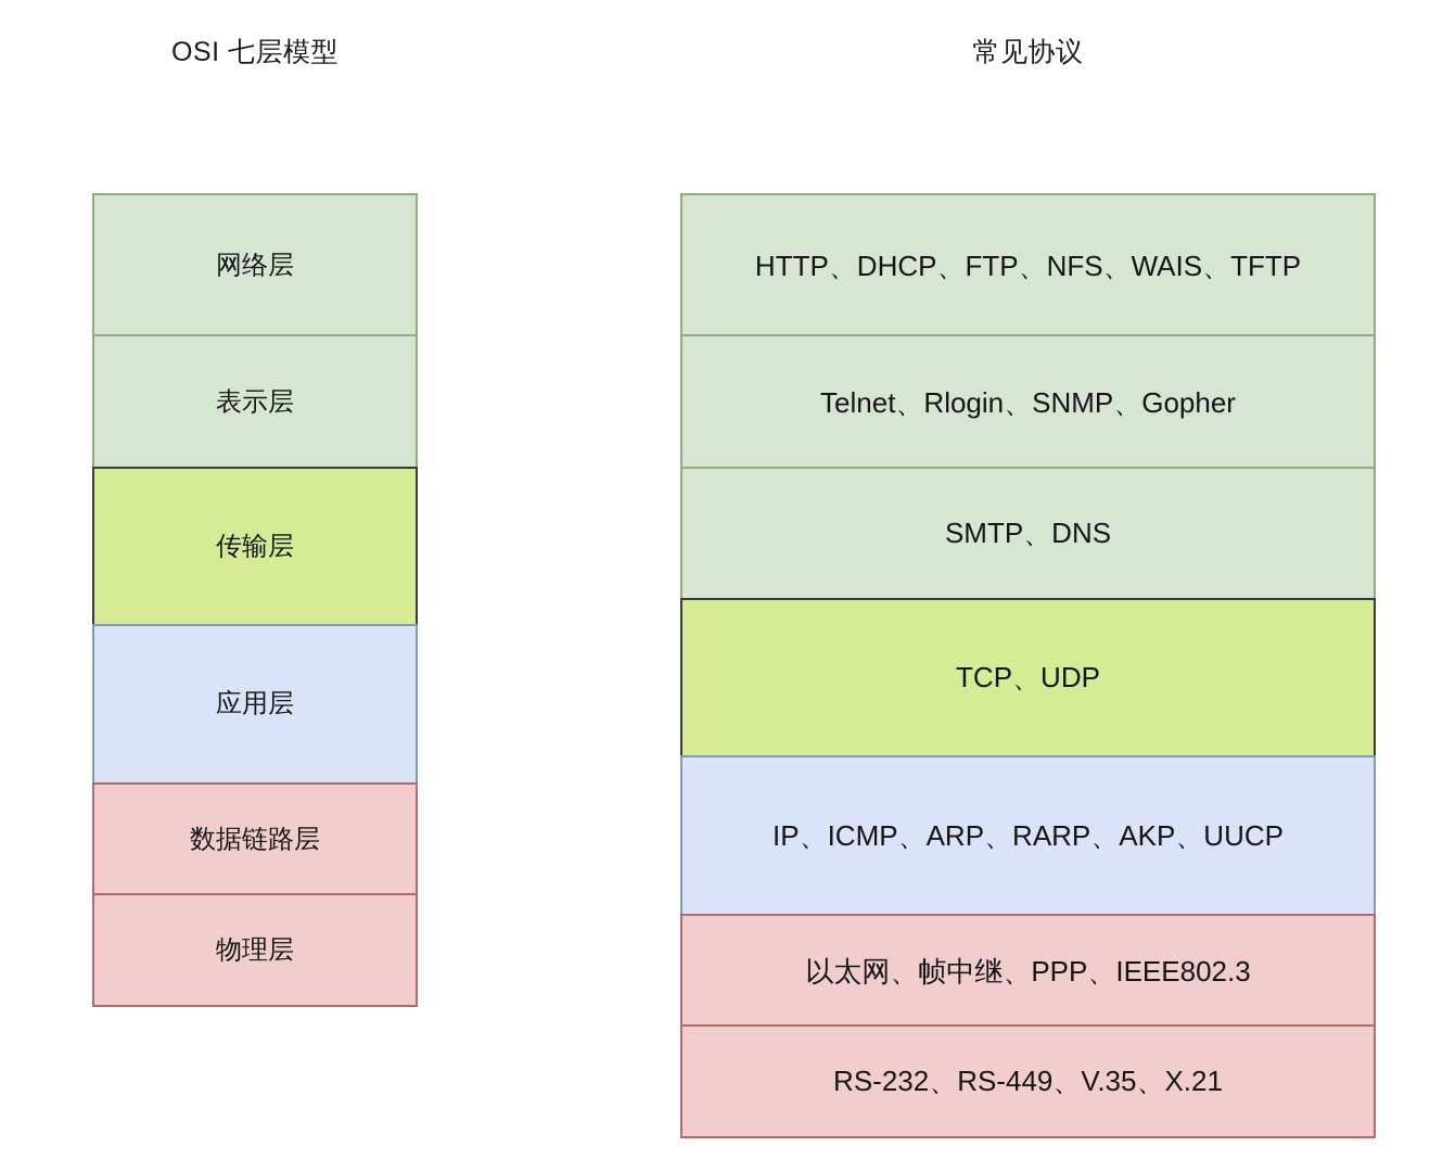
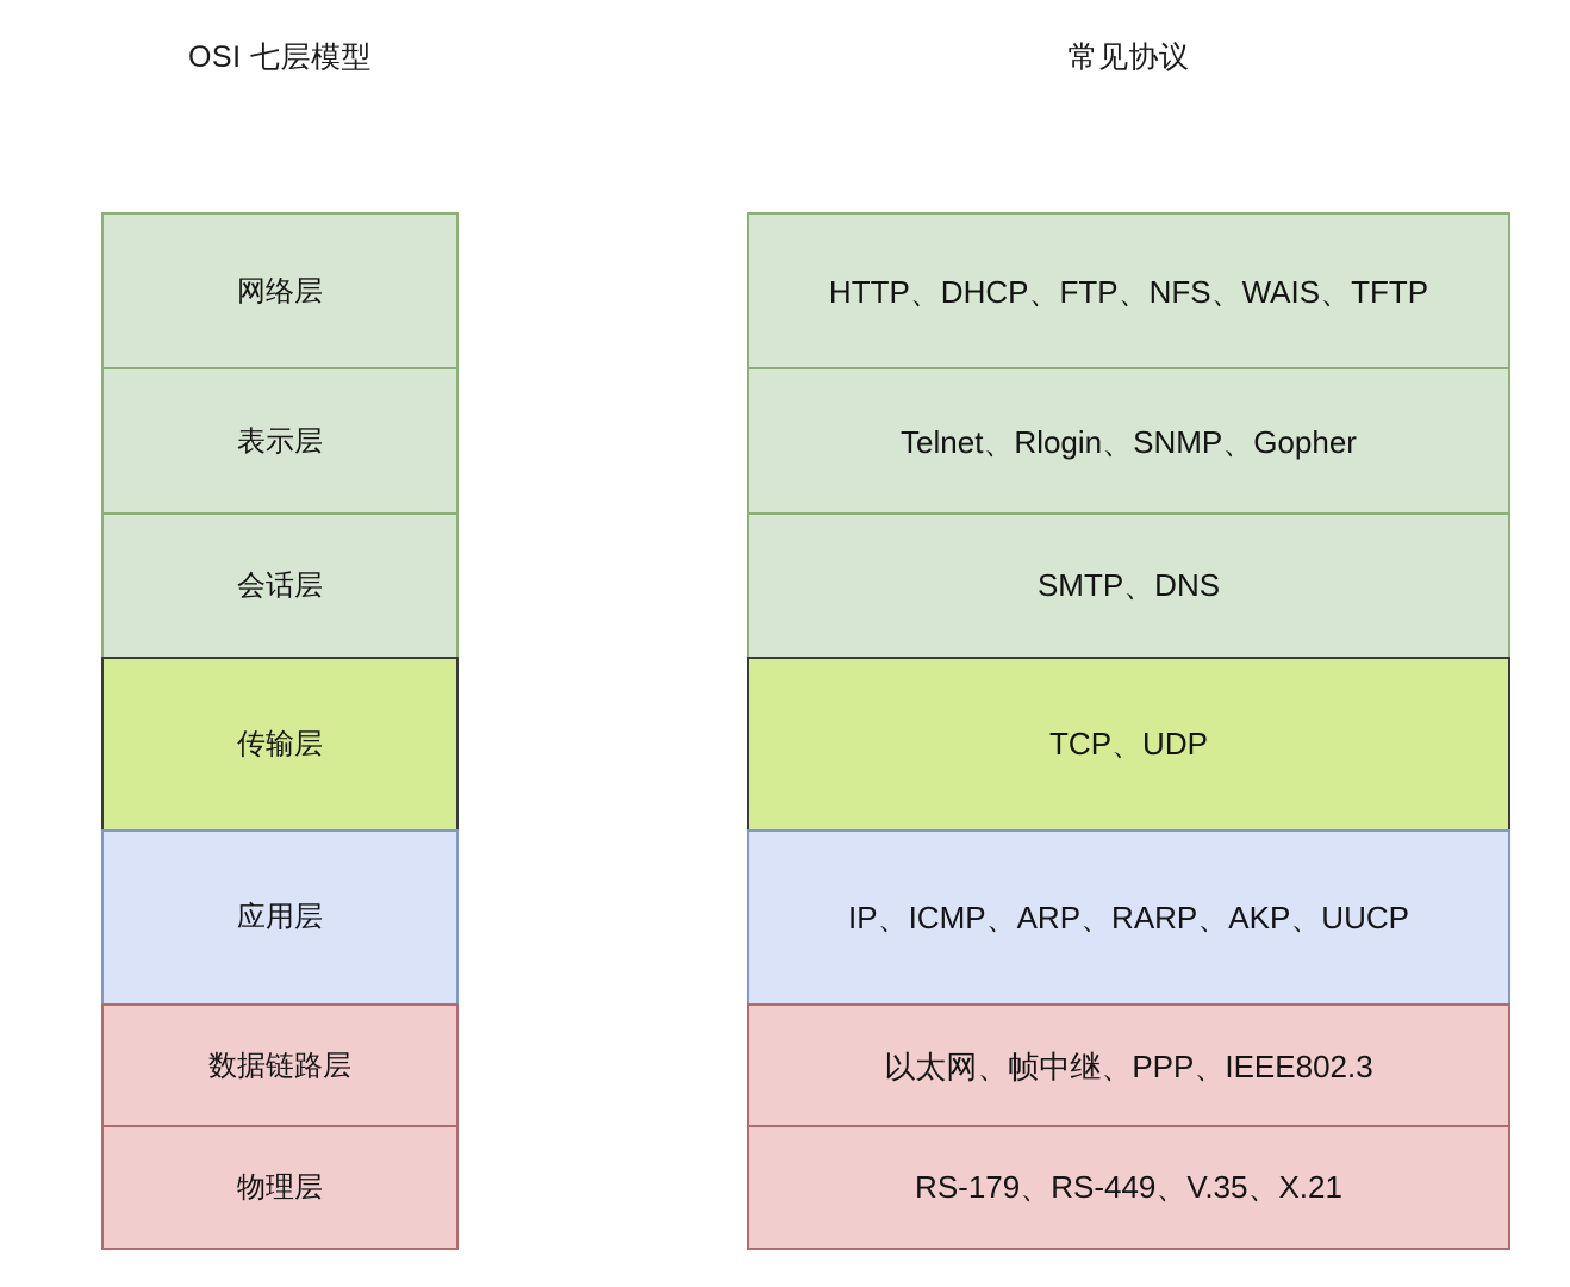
  OSI 七层模型
  常见协议
  网络层
  表示层
+ 会话层
  传输层
  应用层
  数据链路层
  物理层
  HTTP、DHCP、FTP、NFS、WAIS、TFTP
  Telnet、Rlogin、SNMP、Gopher
  SMTP、DNS
  TCP、UDP
  IP、ICMP、ARP、RARP、AKP、UUCP
  以太网、帧中继、PPP、IEEE802.3
- RS-232、RS-449、V.35、X.21
+ RS-179、RS-449、V.35、X.21
